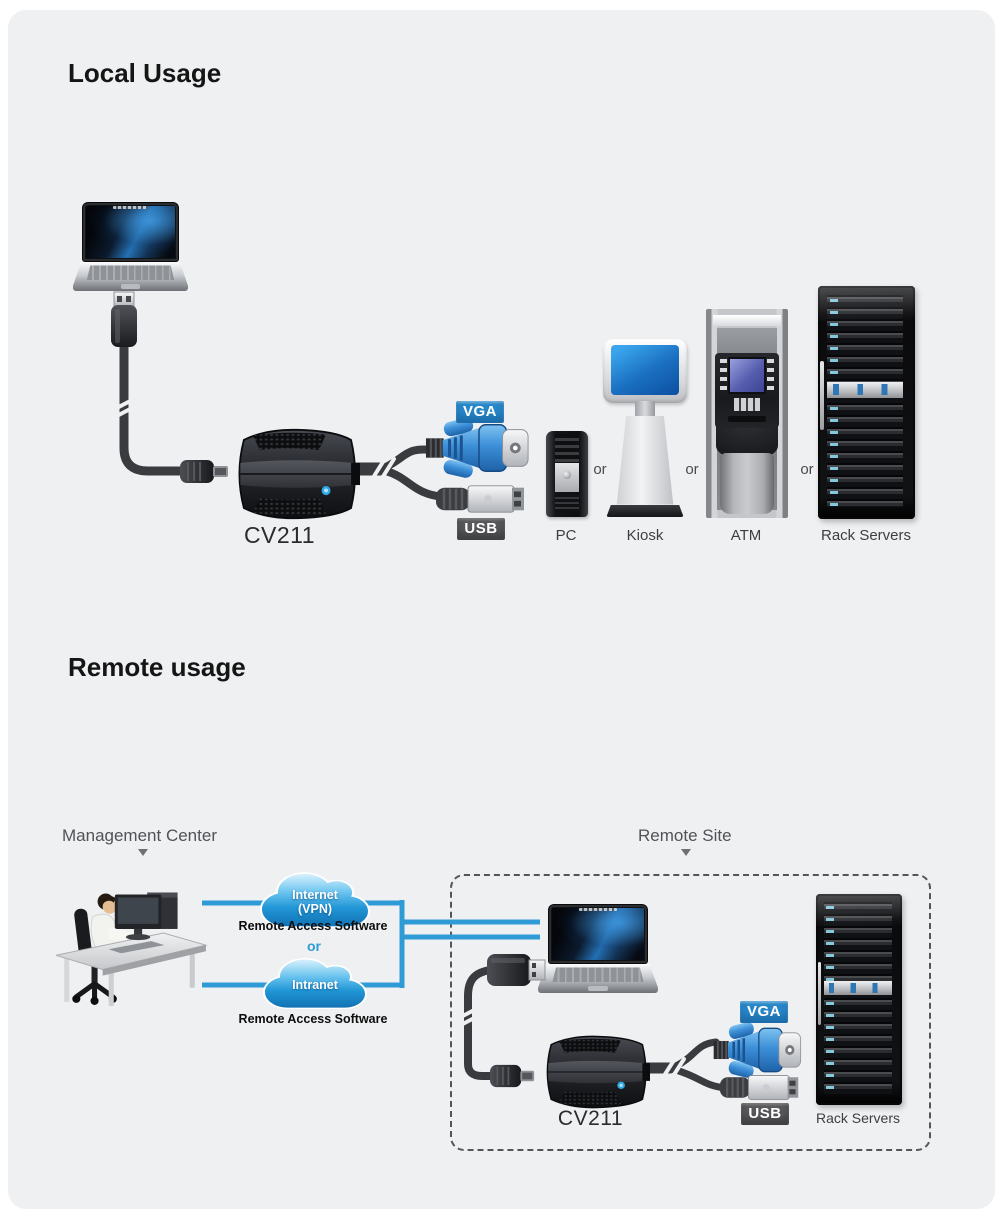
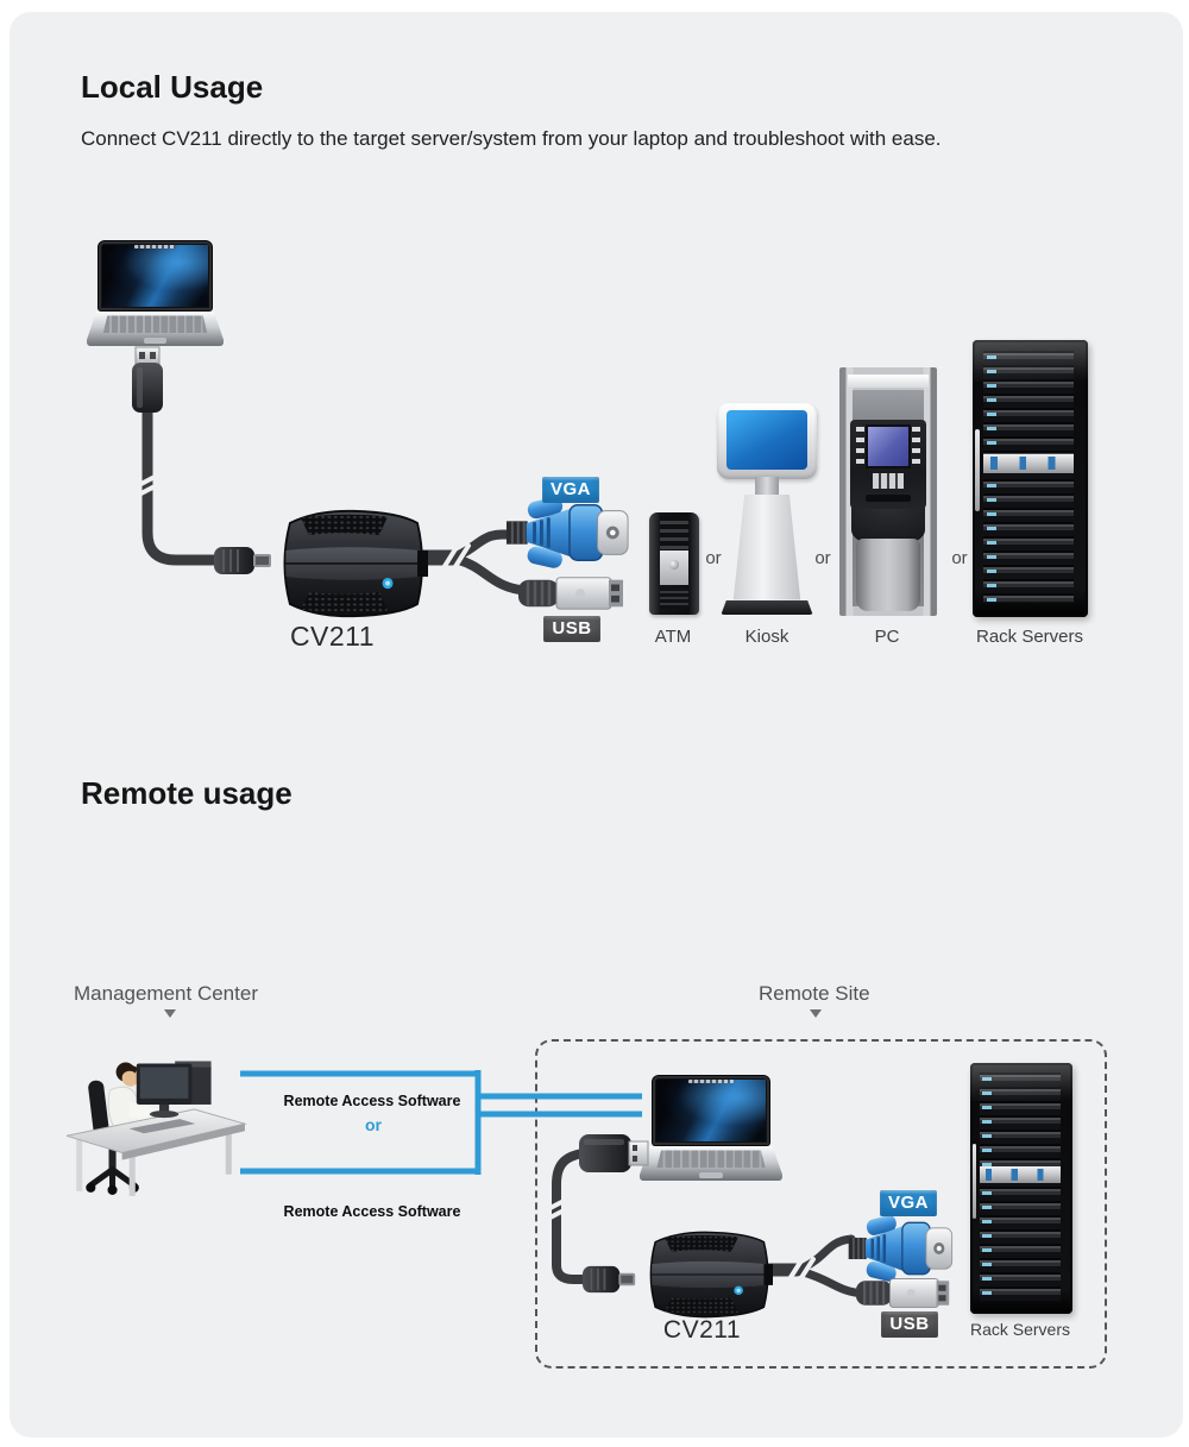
  Local Usage
+ Connect CV211 directly to the target server/system from your laptop and troubleshoot with ease.
  CV211
  VGA
  USB
  or
  or
  or
- PC
+ ATM
  Kiosk
- ATM
+ PC
  Rack Servers
  Remote usage
  Management Center
  Remote Site
- Internet
- (VPN)
  Remote Access Software
  or
- Intranet
  Remote Access Software
  CV211
  VGA
  USB
  Rack Servers
